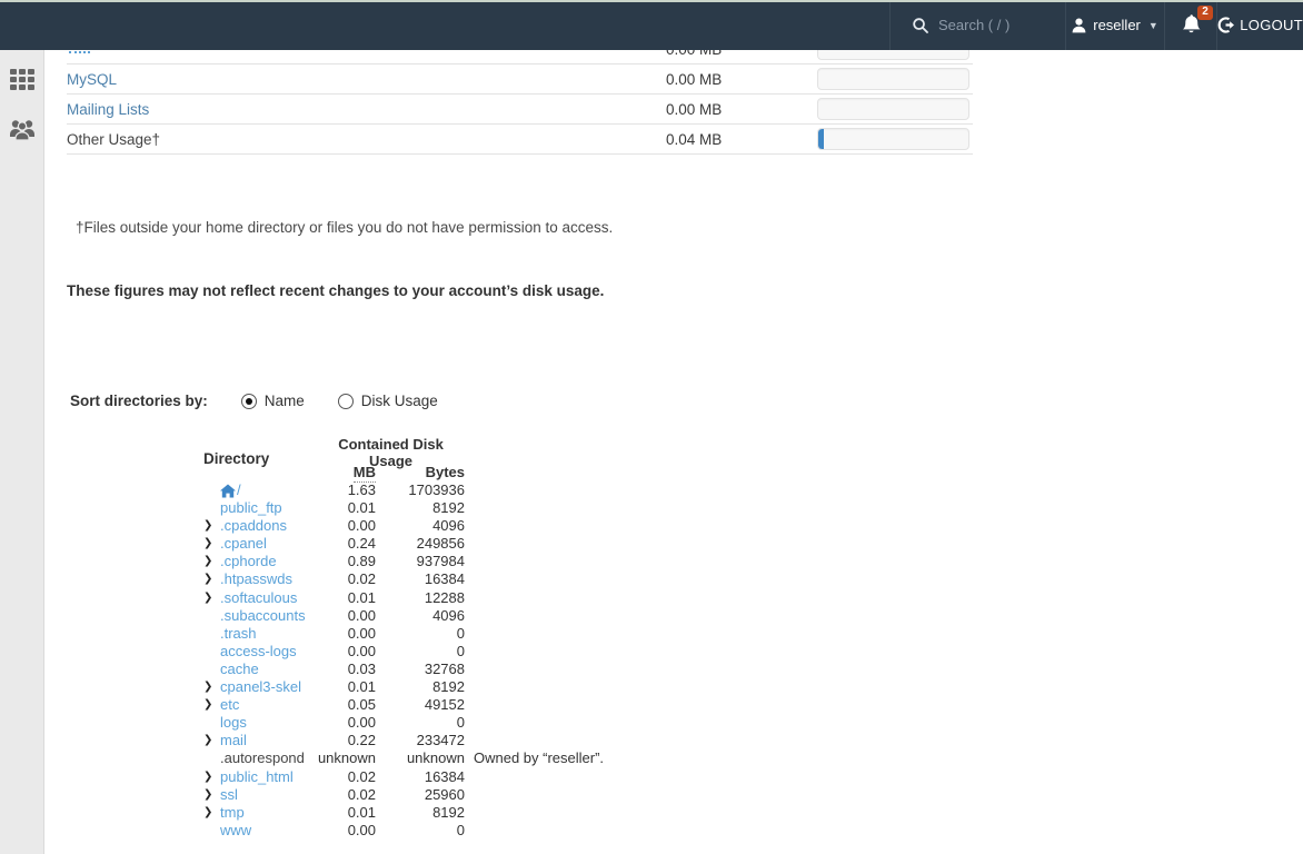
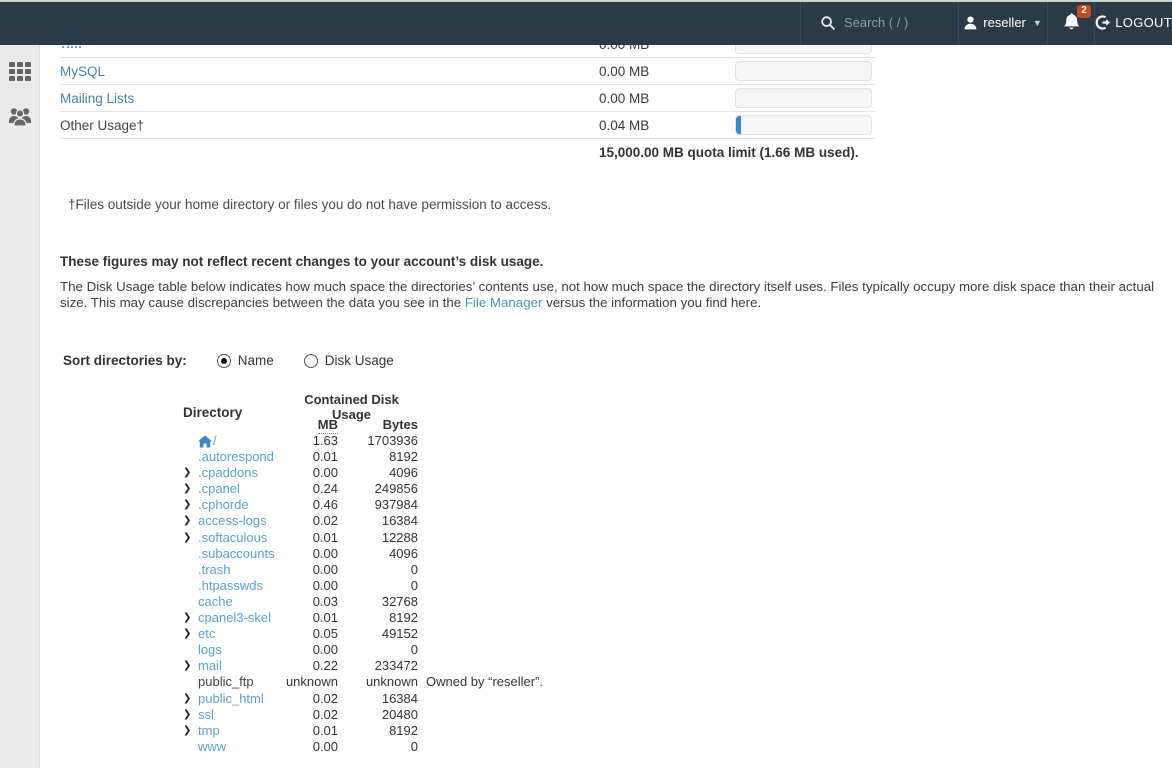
  MySQL
  0.00 MB
  Mailing Lists
  0.00 MB
  Other Usage†
  0.04 MB
+ 15,000.00 MB quota limit (1.66 MB used).
  †Files outside your home directory or files you do not have permission to access.
  These figures may not reflect recent changes to your account’s disk usage.
+ The Disk Usage table below indicates how much space the directories’ contents use, not how much space the directory itself uses. Files typically occupy more disk space than their actual size. This may cause discrepancies between the data you see in the File Manager versus the information you find here.
  Sort directories by:
  Name
  Disk Usage
  Contained Disk Usage
  Directory
  MB
  Bytes
  /
  1.63
  1703936
- public_ftp
+ .autorespond
  0.01
  8192
  ❯
  .cpaddons
  0.00
  4096
  ❯
  .cpanel
  0.24
  249856
  ❯
  .cphorde
- 0.89
+ 0.46
  937984
  ❯
- .htpasswds
+ access-logs
  0.02
  16384
  ❯
  .softaculous
  0.01
  12288
  .subaccounts
  0.00
  4096
  .trash
  0.00
  0
- access-logs
+ .htpasswds
  0.00
  0
  cache
  0.03
  32768
  ❯
  cpanel3-skel
  0.01
  8192
  ❯
  etc
  0.05
  49152
  logs
  0.00
  0
  ❯
  mail
  0.22
  233472
- .autorespond
+ public_ftp
  unknown
  unknown
  Owned by “reseller”.
  ❯
  public_html
  0.02
  16384
  ❯
  ssl
  0.02
- 25960
+ 20480
  ❯
  tmp
  0.01
  8192
  www
  0.00
  0
  Search ( / )
  reseller
  ▼
  2
  LOGOUT
